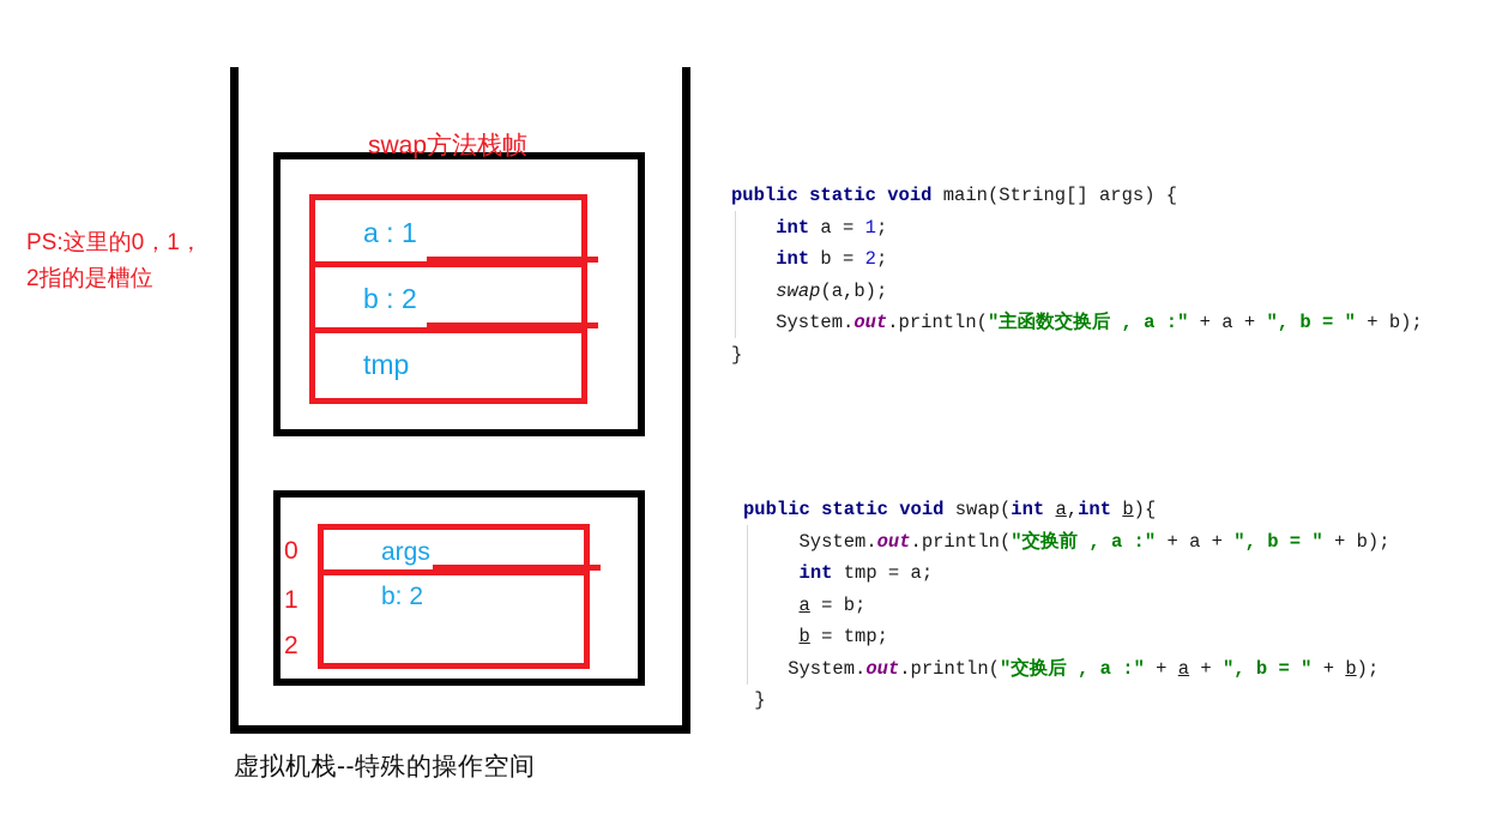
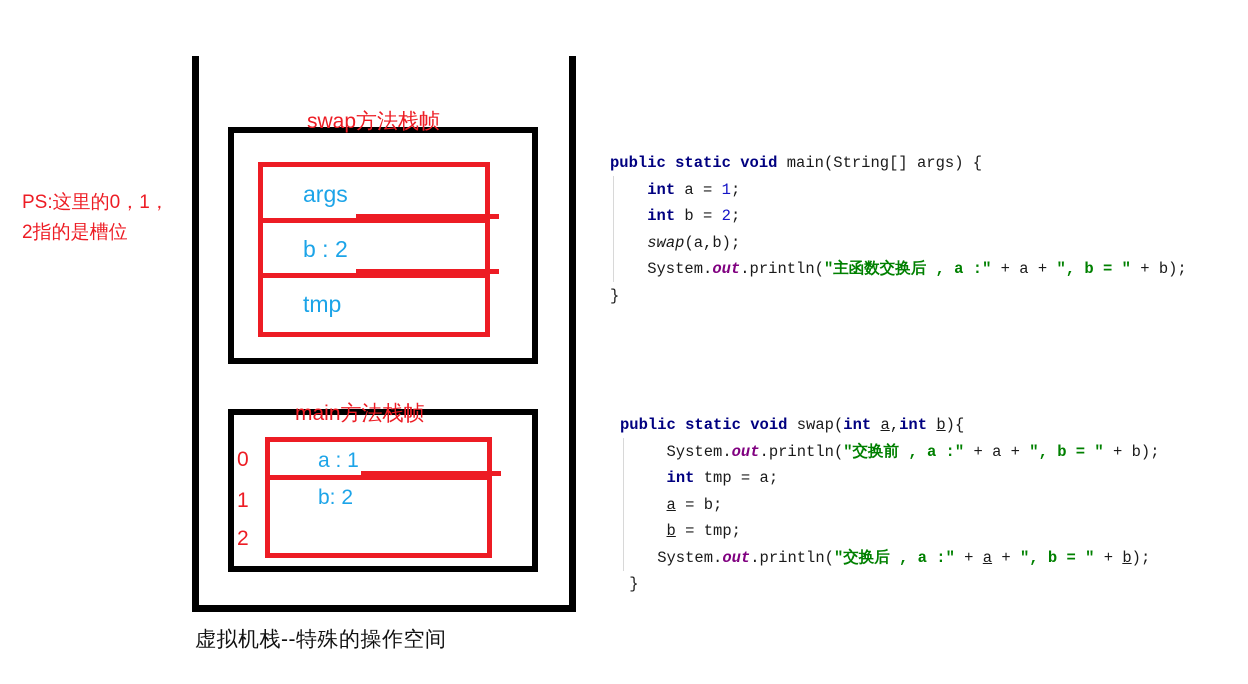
  PS:这里的0，1，
  2指的是槽位
  swap方法栈帧
- a : 1
+ args
  b : 2
  tmp
+ main方法栈帧
  0
  1
  2
- args
+ a : 1
  b: 2
  虚拟机栈--特殊的操作空间
  public static void main(String[] args) { int a = 1; int b = 2; swap(a,b); System.out.println("主函数交换后 , a :" + a + ", b = " + b); }
  public static void swap(int a,int b){ System.out.println("交换前 , a :" + a + ", b = " + b); int tmp = a; a = b; b = tmp; System.out.println("交换后 , a :" + a + ", b = " + b); }
